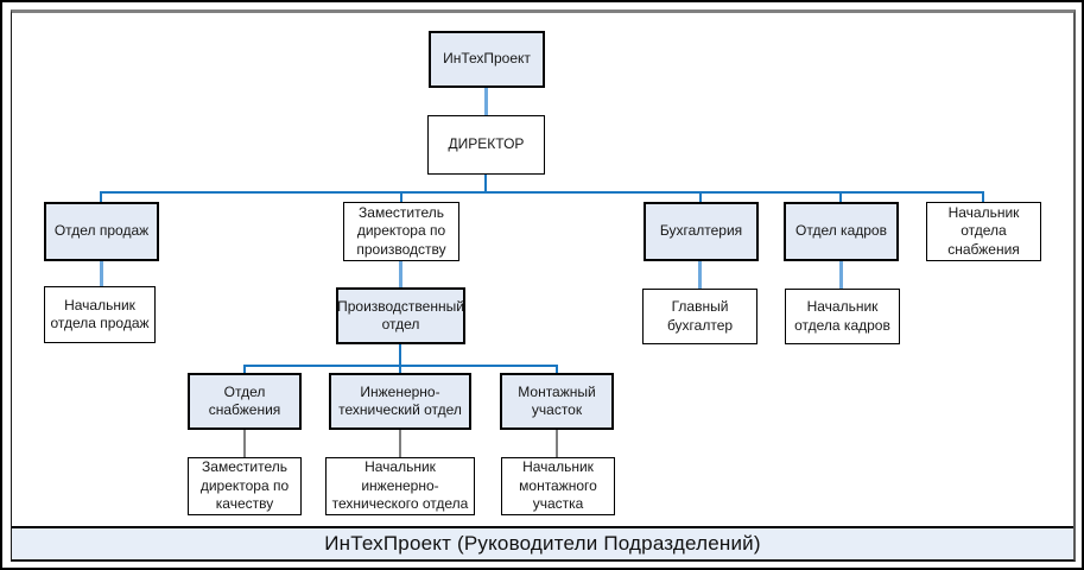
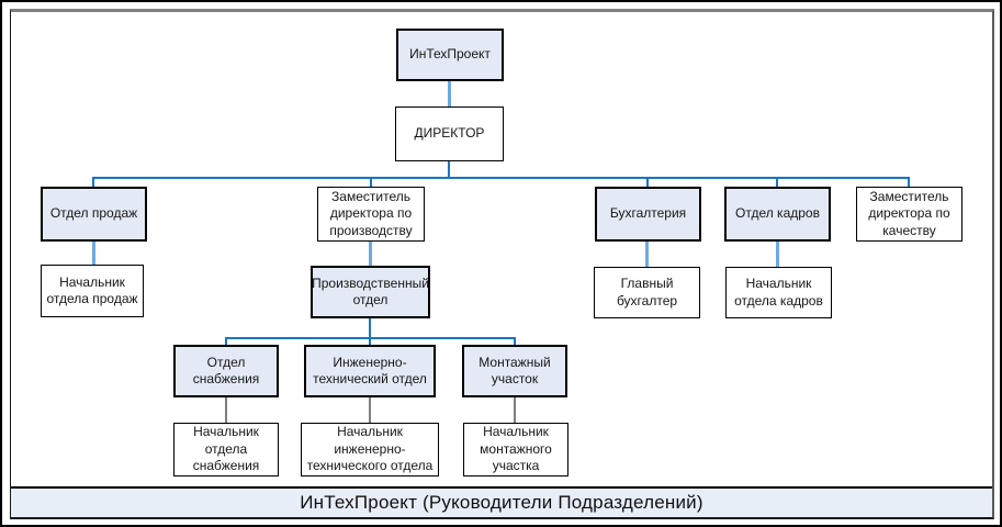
  ИнТехПроект (Руководители Подразделений)
  ИнТехПроект
  ДИРЕКТОР
  Отдел продаж
  Заместитель директора по производству
  Бухгалтерия
  Отдел кадров
- Начальник отдела снабжения
+ Заместитель директора по качеству
  Начальник отдела продаж
  Производственный отдел
  Главный бухгалтер
  Начальник отдела кадров
  Отдел снабжения
  Инженерно-технический отдел
  Монтажный участок
- Заместитель директора по качеству
+ Начальник отдела снабжения
  Начальник инженерно-технического отдела
  Начальник монтажного участка
